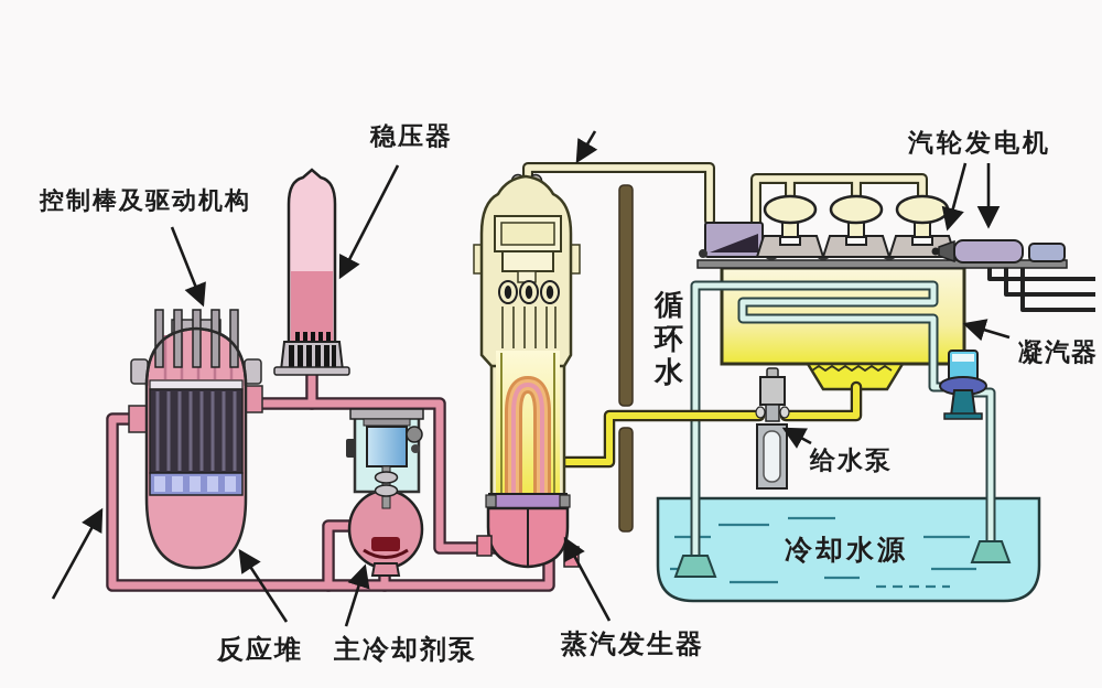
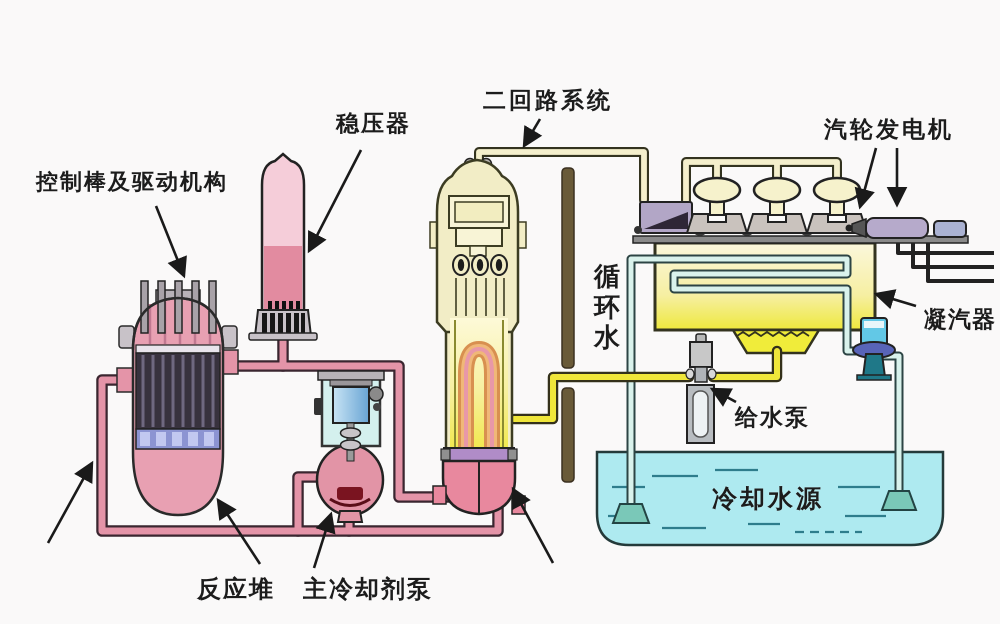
  控制棒及驱动机构
  稳压器
+ 二回路系统
  汽轮发电机
  循环水
  凝汽器
  给水泵
  冷却水源
- 蒸汽发生器
  主冷却剂泵
  反应堆
